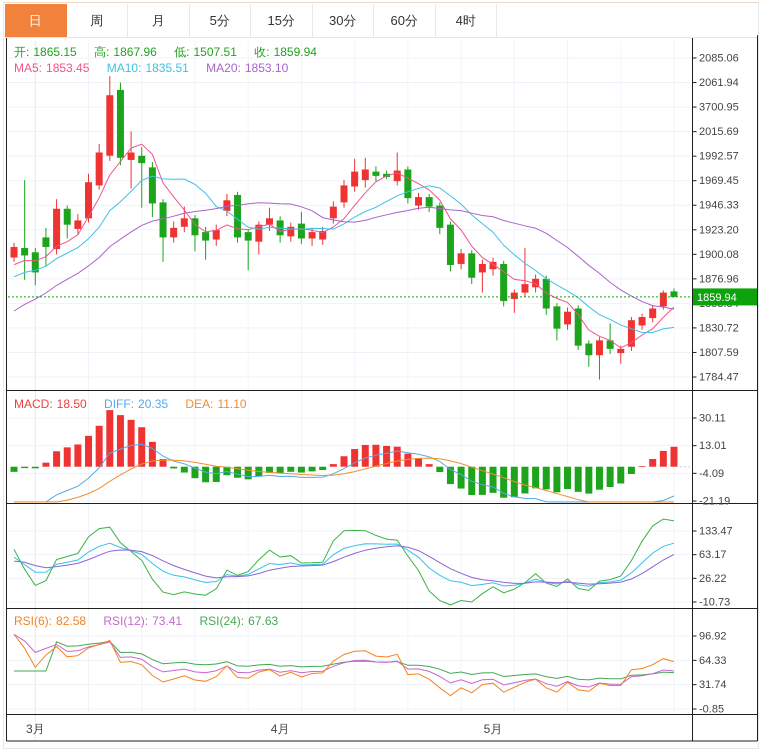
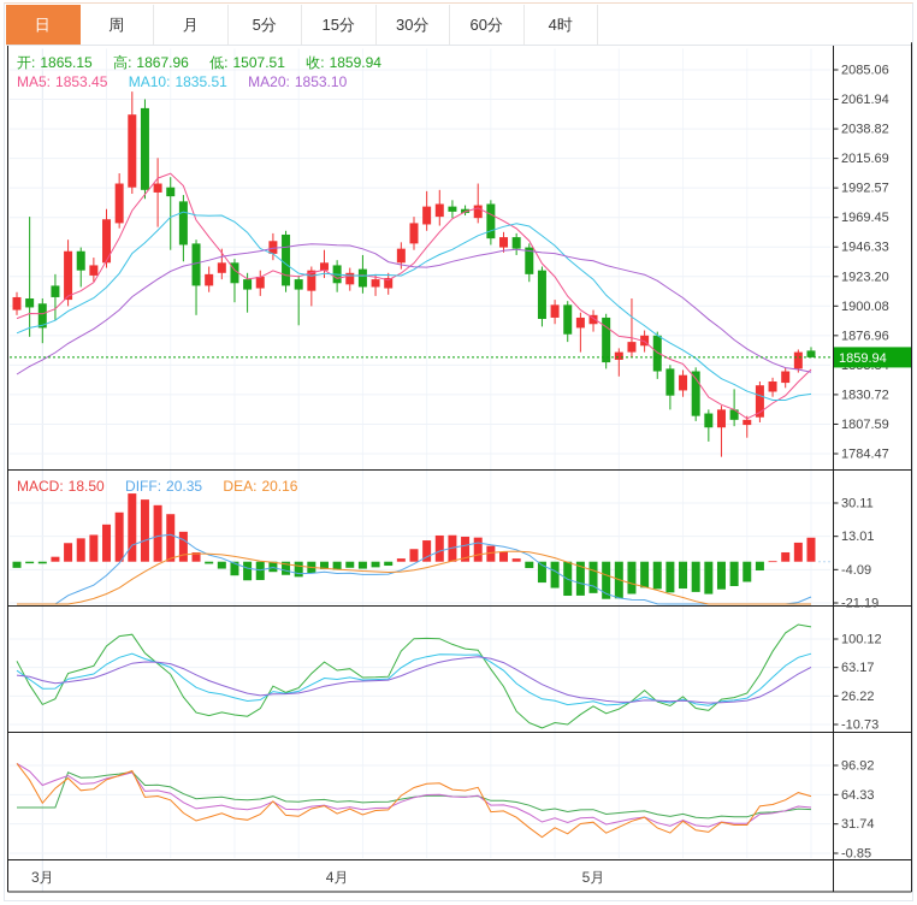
  2085.06
  2061.94
- 3700.95
+ 2038.82
  2015.69
  1992.57
  1969.45
  1946.33
  1923.20
  1900.08
  1876.96
  1830.72
  1807.59
  1784.47
  30.11
  13.01
  -4.09
  -21.19
- 133.47
+ 100.12
  63.17
  26.22
  -10.73
  96.92
  64.33
  31.74
  -0.85
  1859.94
  3月
  4月
  5月
  日
  周
  月
  5分
  15分
  30分
  60分
  4时
  开: 1865.15 高: 1867.96 低: 1507.51 收: 1859.94
  MA5: 1853.45 MA10: 1835.51 MA20: 1853.10
- MACD: 18.50 DIFF: 20.35 DEA: 11.10
+ MACD: 18.50 DIFF: 20.35 DEA: 20.16
- RSI(6): 82.58 RSI(12): 73.41 RSI(24): 67.63
